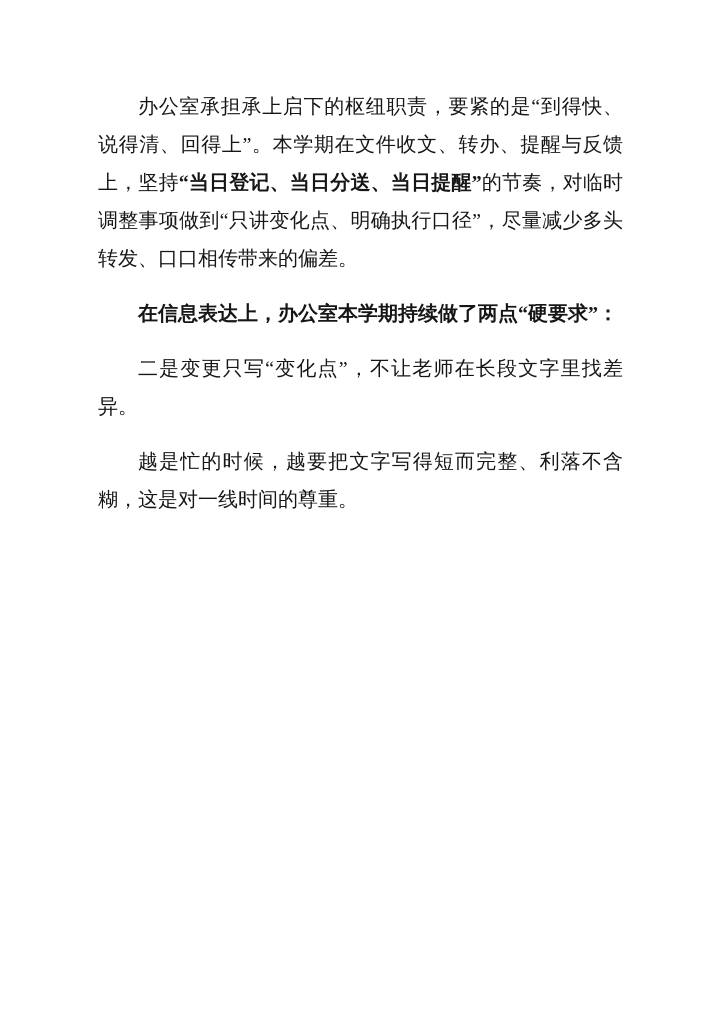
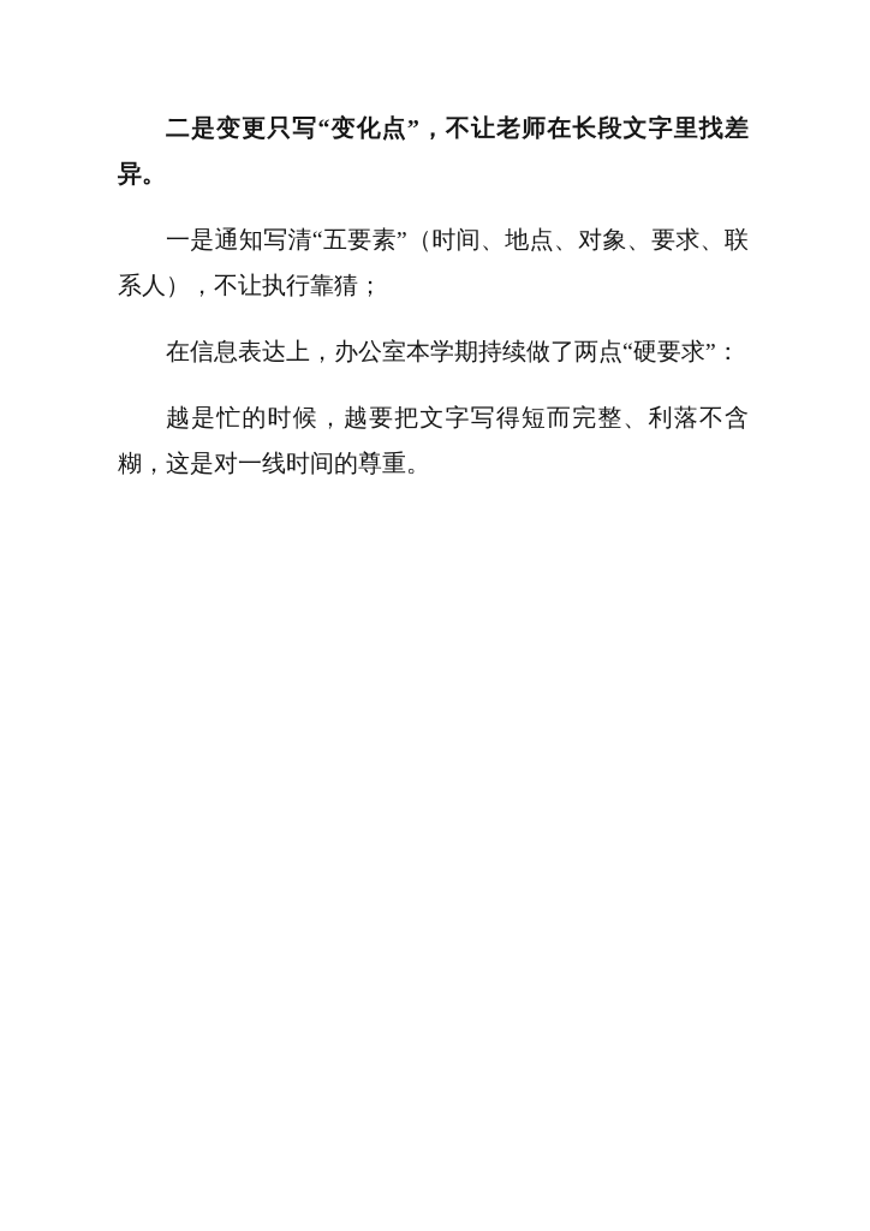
- 办公室承担承上启下的枢纽职责，要紧的是“到得快、说得清、回得上”。本学期在文件收文、转办、提醒与反馈上，坚持“当日登记、当日分送、当日提醒”的节奏，对临时调整事项做到“只讲变化点、明确执行口径”，尽量减少多头转发、口口相传带来的偏差。
- 在信息表达上，办公室本学期持续做了两点“硬要求”：
+ 二是变更只写“变化点”，不让老师在长段文字里找差异。
+ 一是通知写清“五要素”（时间、地点、对象、要求、联系人），不让执行靠猜；
- 二是变更只写“变化点”，不让老师在长段文字里找差异。
+ 在信息表达上，办公室本学期持续做了两点“硬要求”：
  越是忙的时候，越要把文字写得短而完整、利落不含糊，这是对一线时间的尊重。
